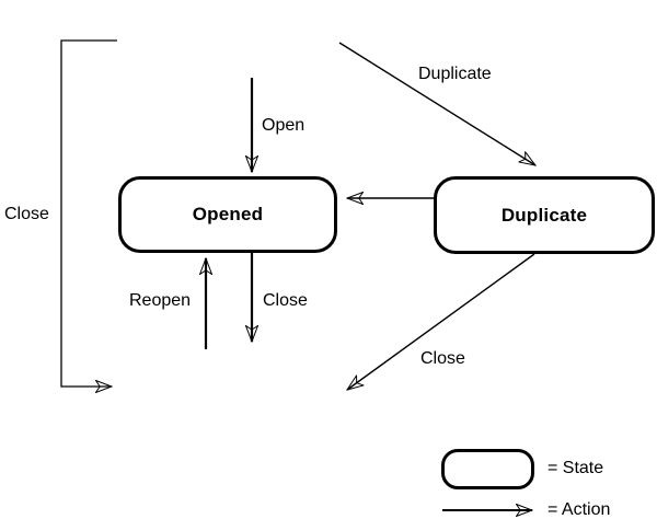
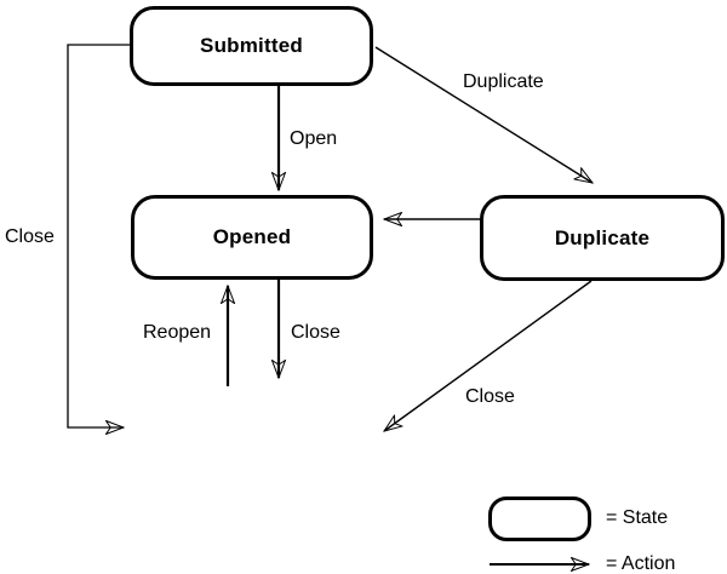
+ Submitted
  Opened
  Duplicate
  Open
  Duplicate
  Close
  Reopen
  Close
  Close
  = State
  = Action
